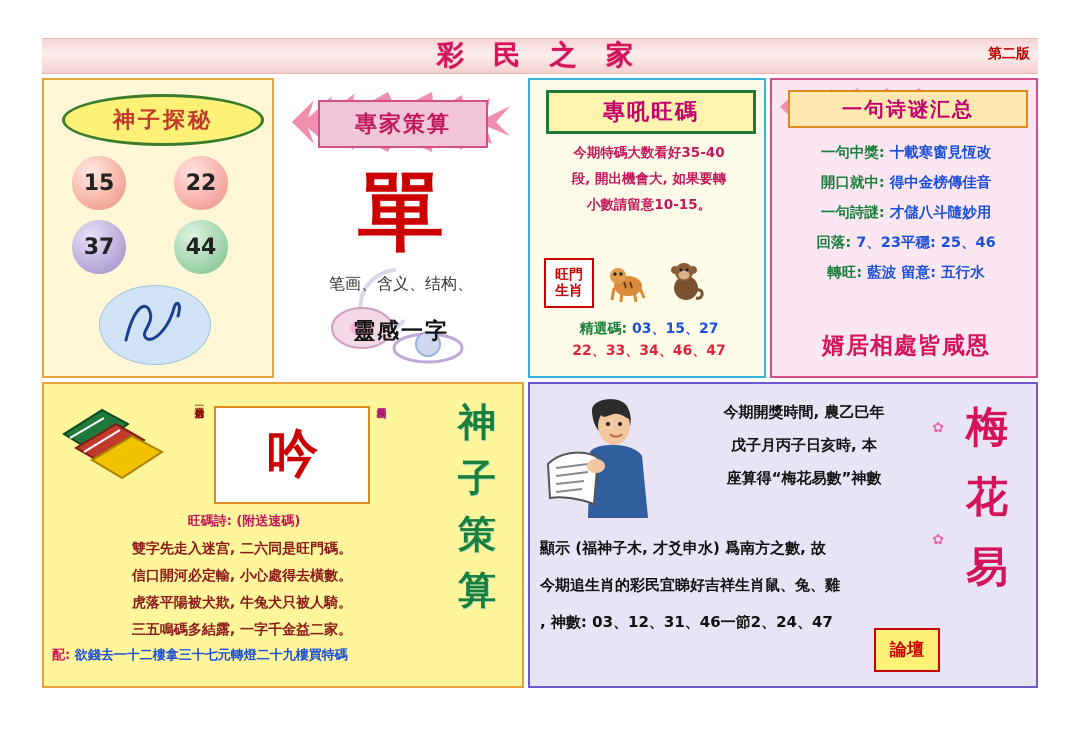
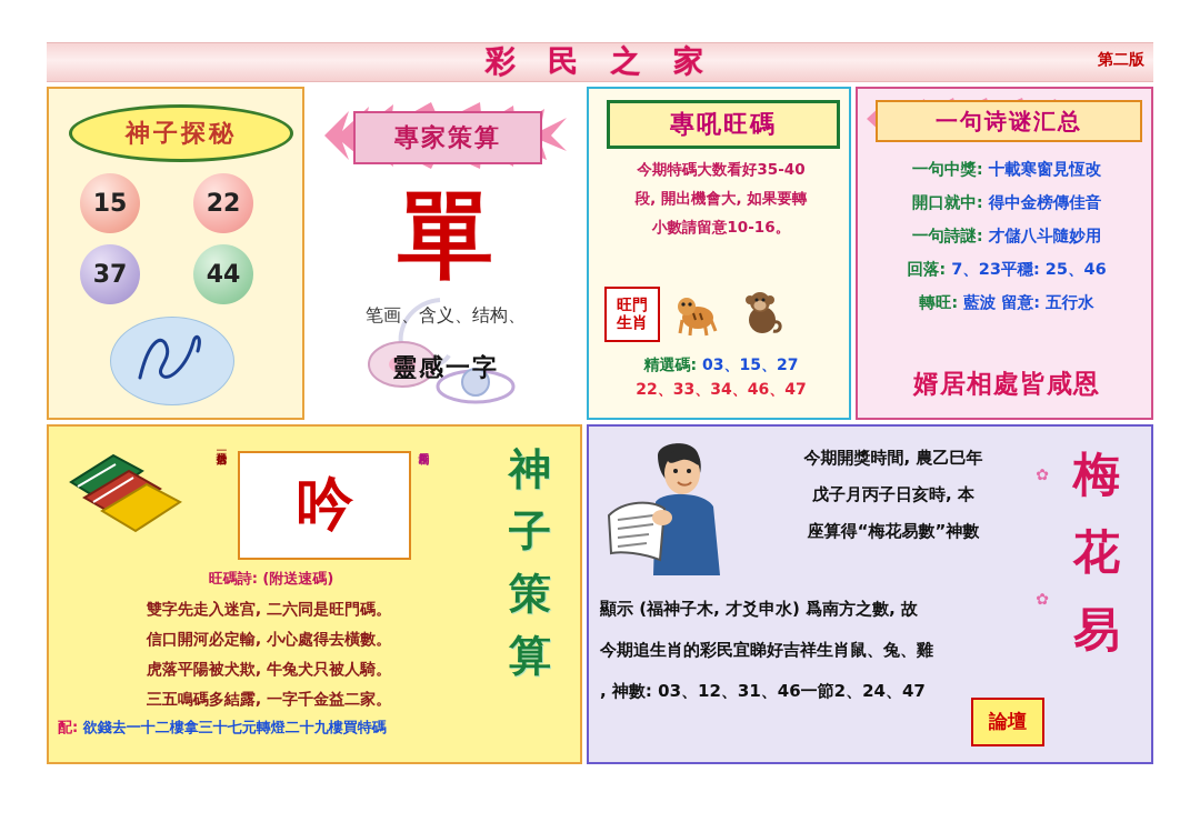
  彩 民 之 家
  第二版
  神子探秘
  15
  22
  37
  44
  專家策算
  單
  笔画、含义、结构、
  靈感一字
  專吼旺碼
  今期特碼大数看好35-40
  段, 開出機會大, 如果要轉
- 小數請留意10-15。
+ 小數請留意10-16。
  旺門
  生肖
  精選碼: 03、15、27
  22、33、34、46、47
  一句诗谜汇总
  一句中獎: 十載寒窗見恆改
  開口就中: 得中金榜傳佳音
  一句詩謎: 才儲八斗隨妙用
  回落: 7、23平穩: 25、46
  轉旺: 藍波 留意: 五行水
  婿居相處皆咸恩
  吟
  神
  子
  策
  算
  旺碼詩: (附送速碼)
  雙字先走入迷宫, 二六同是旺門碼。
  信口開河必定輸, 小心處得去橫數。
  虎落平陽被犬欺, 牛兔犬只被人騎。
  三五鳴碼多結露, 一字千金益二家。
  配: 欲錢去一十二樓拿三十七元轉燈二十九樓買特碼
  今期開獎時間, 農乙巳年
  戊子月丙子日亥時, 本
  座算得“梅花易數”神數
  顯示 (福神子木, 才爻申水) 爲南方之數, 故
  今期追生肖的彩民宜睇好吉祥生肖鼠、兔、雞
  , 神數: 03、12、31、46一節2、24、47
  ✿
  ✿
  梅
  花
  易
  論壇
